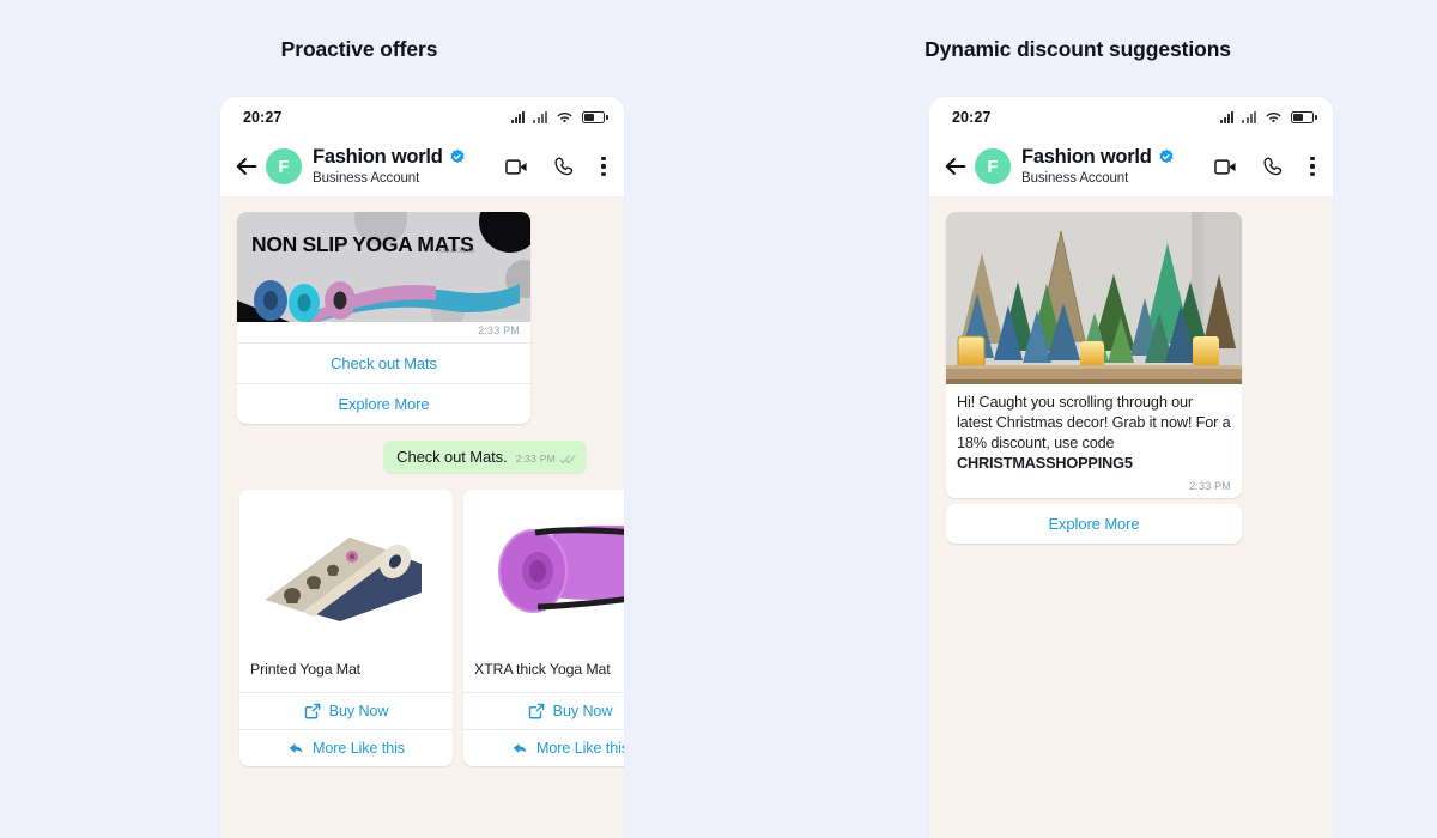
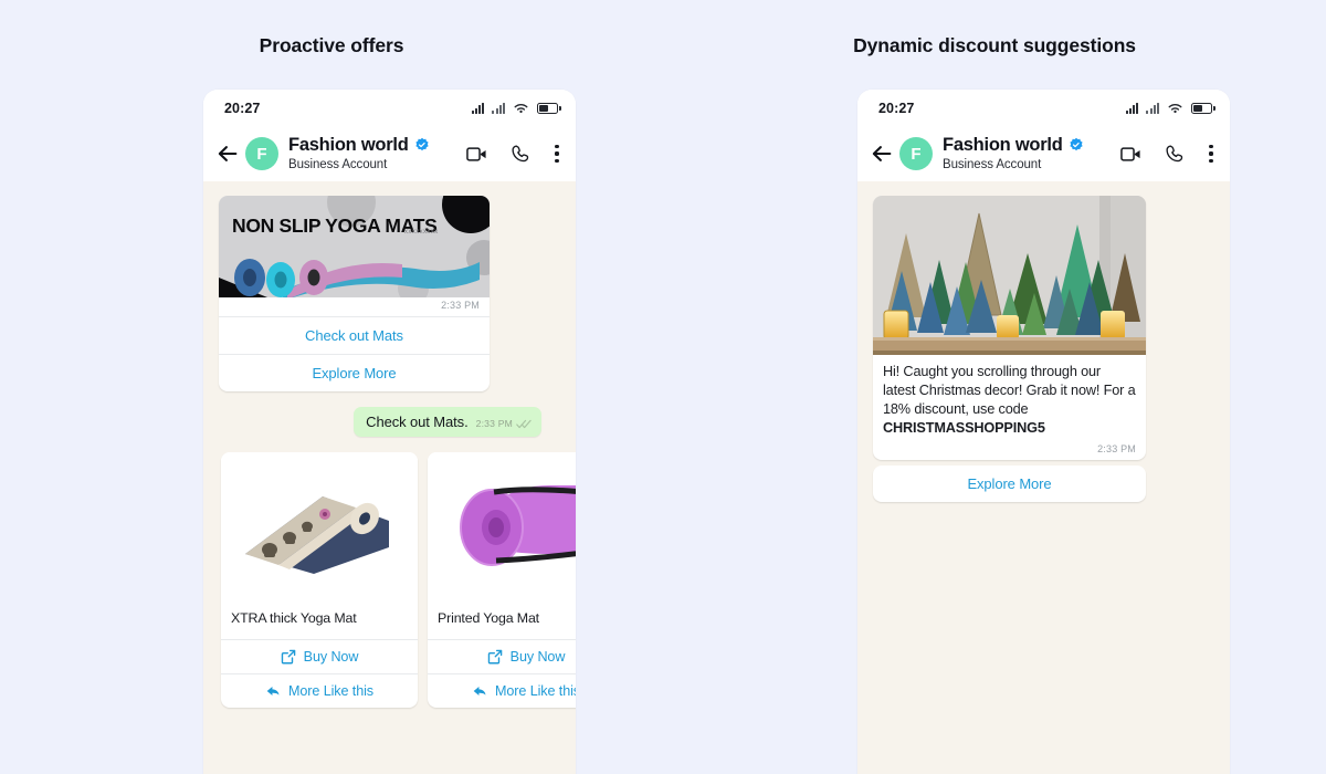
  Proactive offers
  20:27
  F
  Fashion world
  Business Account
  NON SLIP YOGA MATS
  2:33 PM
  Check out Mats
  Explore More
  Check out Mats.
  2:33 PM
- Printed Yoga Mat
+ XTRA thick Yoga Mat
  Buy Now
  More Like this
- XTRA thick Yoga Mat
+ Printed Yoga Mat
  Buy Now
  More Like thi
  Dynamic discount suggestions
  20:27
  F
  Fashion world
  Business Account
  Hi! Caught you scrolling through our latest Christmas decor! Grab it now! For a 18% discount, use code CHRISTMASSHOPPING5
  2:33 PM
  Explore More
